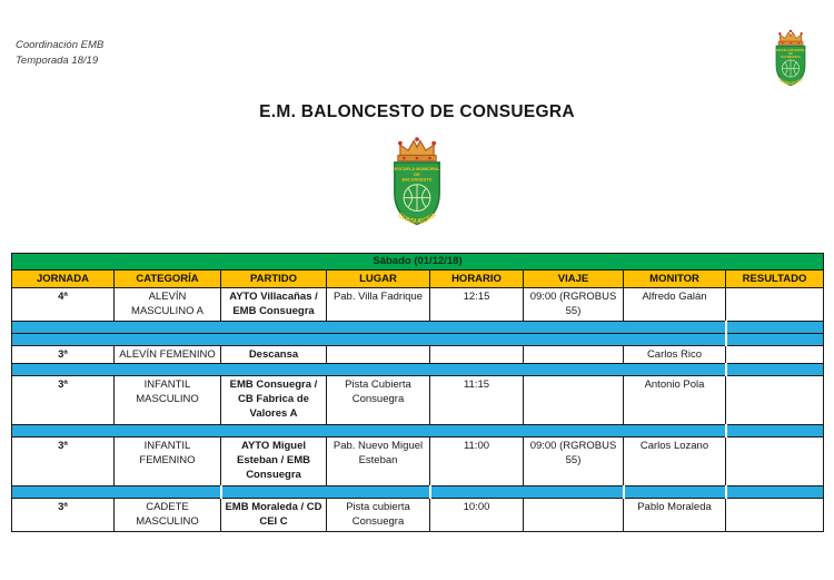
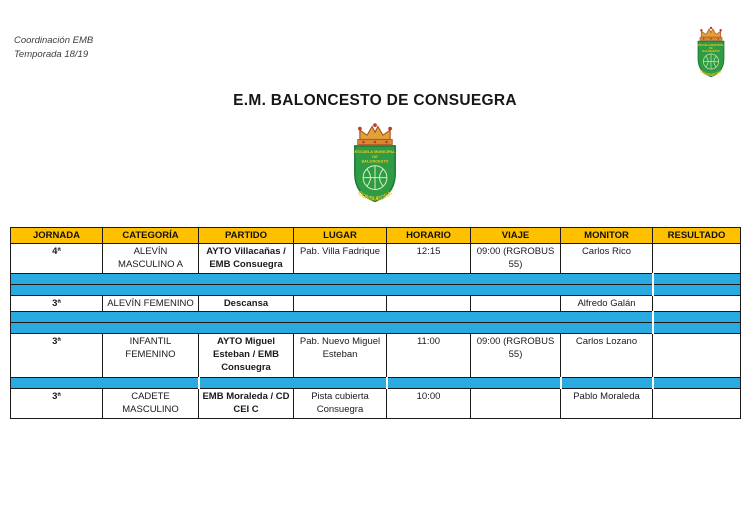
  Coordinación EMB
  Temporada 18/19
  E.M. BALONCESTO DE CONSUEGRA
- Sábado (01/12/18)
  JORNADA	CATEGORÍA	PARTIDO	LUGAR	HORARIO	VIAJE	MONITOR	RESULTADO
- 4ª	ALEVÍN MASCULINO A	AYTO Villacañas / EMB Consuegra	Pab. Villa Fadrique	12:15	09:00 (RGROBUS 55)	Alfredo Galán
+ 4ª	ALEVÍN MASCULINO A	AYTO Villacañas / EMB Consuegra	Pab. Villa Fadrique	12:15	09:00 (RGROBUS 55)	Carlos Rico
- 3ª	ALEVÍN FEMENINO	Descansa				Carlos Rico
+ 3ª	ALEVÍN FEMENINO	Descansa				Alfredo Galán
- 3ª	INFANTIL MASCULINO	EMB Consuegra / CB Fabrica de Valores A	Pista Cubierta Consuegra	11:15		Antonio Pola
  3ª	INFANTIL FEMENINO	AYTO Miguel Esteban / EMB Consuegra	Pab. Nuevo Miguel Esteban	11:00	09:00 (RGROBUS 55)	Carlos Lozano
  3ª	CADETE MASCULINO	EMB Moraleda / CD CEI C	Pista cubierta Consuegra	10:00		Pablo Moraleda
